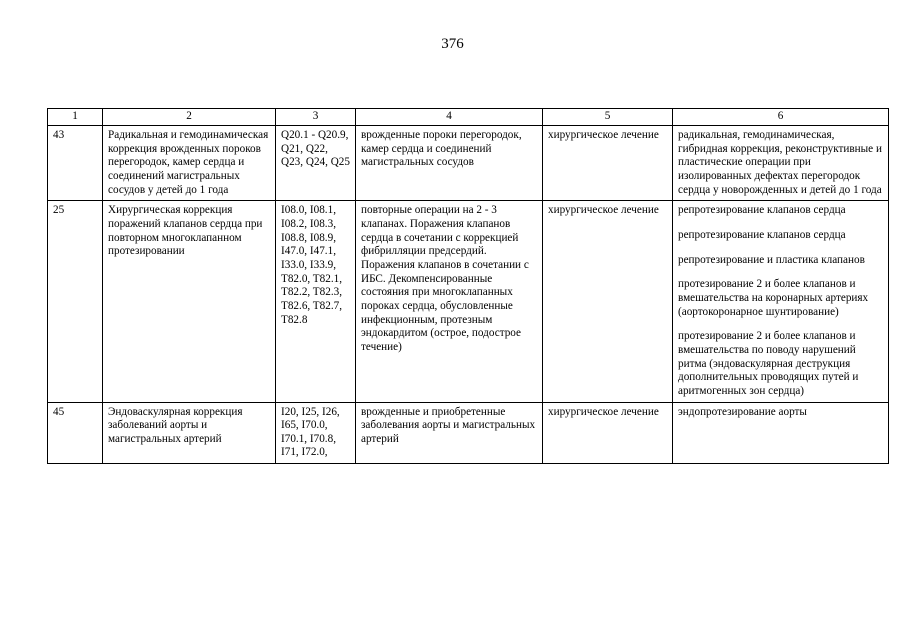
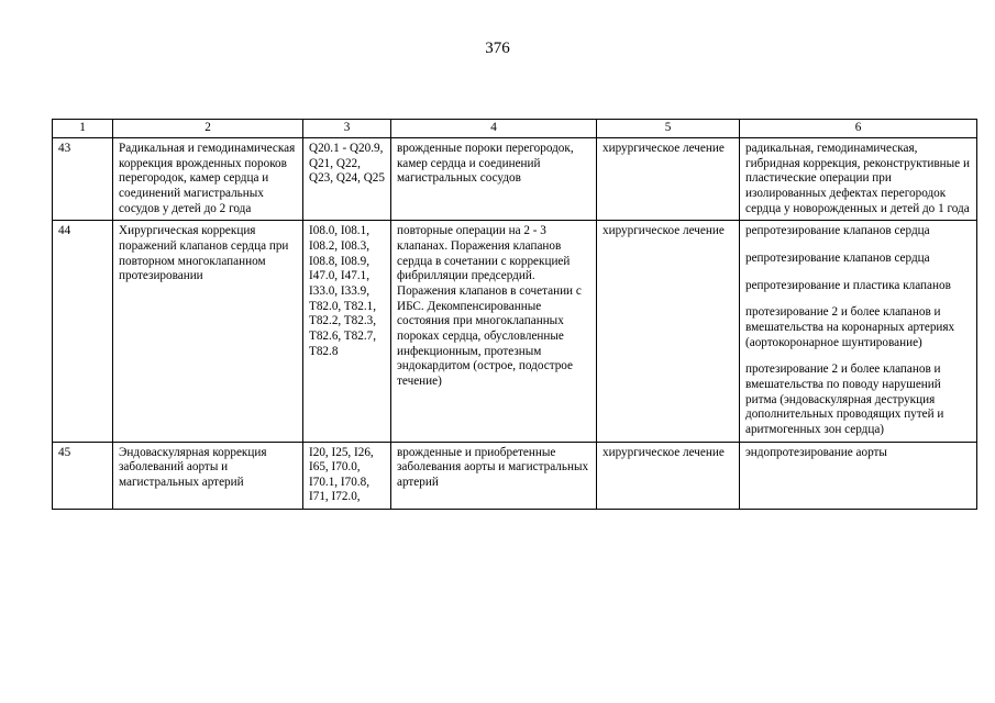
  376
  1	2	3	4	5	6
- 43	Радикальная и гемодинамическая коррекция врожденных пороков перегородок, камер сердца и соединений магистральных сосудов у детей до 1 года	Q20.1 - Q20.9, Q21, Q22, Q23, Q24, Q25	врожденные пороки перегородок, камер сердца и соединений магистральных сосудов	хирургическое лечение	радикальная, гемодинамическая, гибридная коррекция, реконструктивные и пластические операции при изолированных дефектах перегородок сердца у новорожденных и детей до 1 года
+ 43	Радикальная и гемодинамическая коррекция врожденных пороков перегородок, камер сердца и соединений магистральных сосудов у детей до 2 года	Q20.1 - Q20.9, Q21, Q22, Q23, Q24, Q25	врожденные пороки перегородок, камер сердца и соединений магистральных сосудов	хирургическое лечение	радикальная, гемодинамическая, гибридная коррекция, реконструктивные и пластические операции при изолированных дефектах перегородок сердца у новорожденных и детей до 1 года
- 25	Хирургическая коррекция поражений клапанов сердца при повторном многоклапанном протезировании	I08.0, I08.1, I08.2, I08.3, I08.8, I08.9, I47.0, I47.1, I33.0, I33.9, T82.0, T82.1, T82.2, T82.3, T82.6, T82.7, T82.8	повторные операции на 2 - 3 клапанах. Поражения клапанов сердца в сочетании с коррекцией фибрилляции предсердий. Поражения клапанов в сочетании с ИБС. Декомпенсированные состояния при многоклапанных пороках сердца, обусловленные инфекционным, протезным эндокардитом (острое, подострое течение)	хирургическое лечение	репротезирование клапанов сердца репротезирование клапанов сердца репротезирование и пластика клапанов протезирование 2 и более клапанов и вмешательства на коронарных артериях (аортокоронарное шунтирование) протезирование 2 и более клапанов и вмешательства по поводу нарушений ритма (эндоваскулярная деструкция дополнительных проводящих путей и аритмогенных зон сердца)
+ 44	Хирургическая коррекция поражений клапанов сердца при повторном многоклапанном протезировании	I08.0, I08.1, I08.2, I08.3, I08.8, I08.9, I47.0, I47.1, I33.0, I33.9, T82.0, T82.1, T82.2, T82.3, T82.6, T82.7, T82.8	повторные операции на 2 - 3 клапанах. Поражения клапанов сердца в сочетании с коррекцией фибрилляции предсердий. Поражения клапанов в сочетании с ИБС. Декомпенсированные состояния при многоклапанных пороках сердца, обусловленные инфекционным, протезным эндокардитом (острое, подострое течение)	хирургическое лечение	репротезирование клапанов сердца репротезирование клапанов сердца репротезирование и пластика клапанов протезирование 2 и более клапанов и вмешательства на коронарных артериях (аортокоронарное шунтирование) протезирование 2 и более клапанов и вмешательства по поводу нарушений ритма (эндоваскулярная деструкция дополнительных проводящих путей и аритмогенных зон сердца)
  45	Эндоваскулярная коррекция заболеваний аорты и магистральных артерий	I20, I25, I26, I65, I70.0, I70.1, I70.8, I71, I72.0,	врожденные и приобретенные заболевания аорты и магистральных артерий	хирургическое лечение	эндопротезирование аорты
